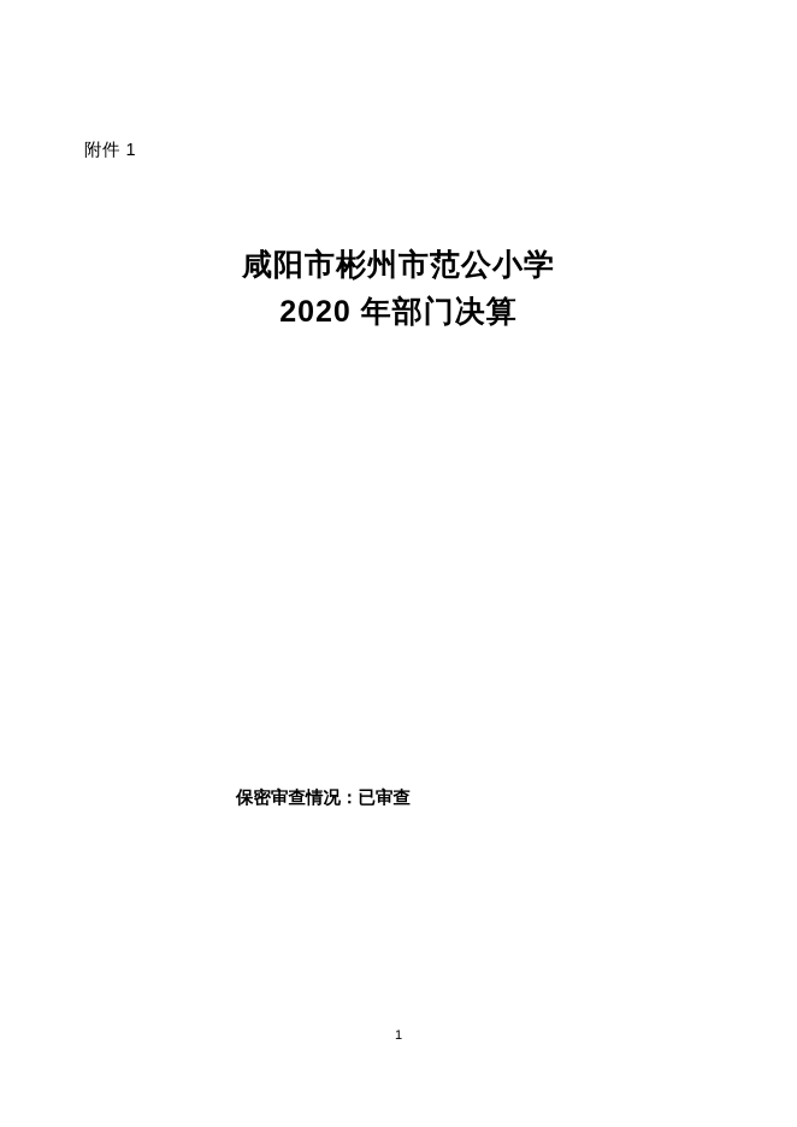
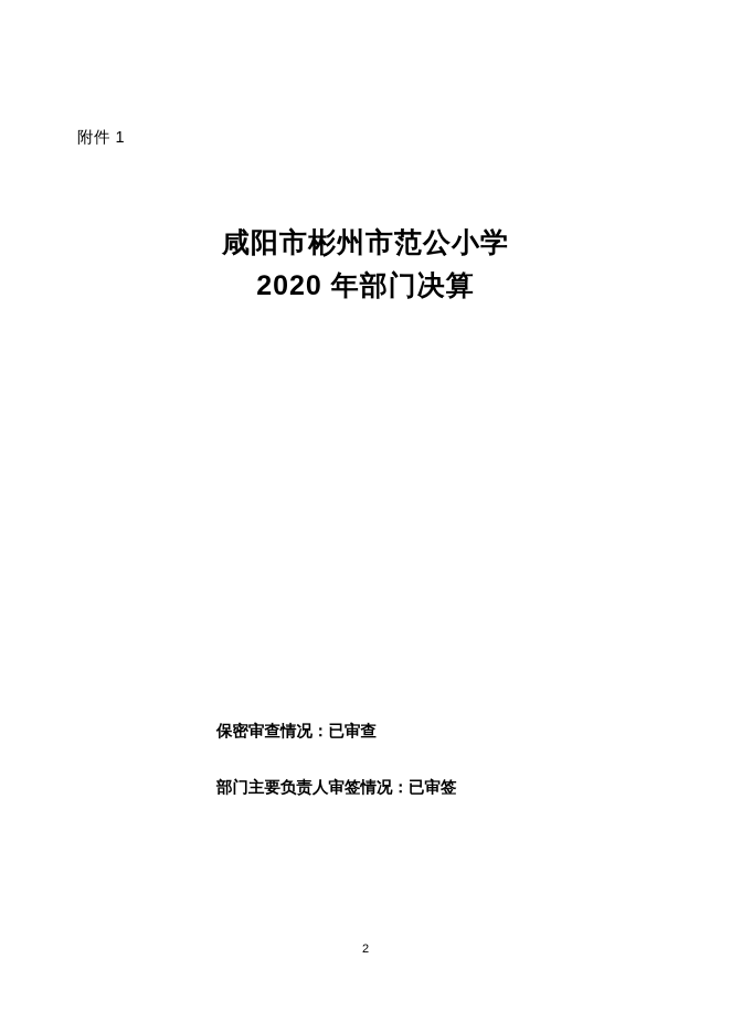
  附件 1
  咸阳市彬州市范公小学
  2020 年部门决算
  保密审查情况：已审查
+ 部门主要负责人审签情况：已审签
- 1
+ 2
